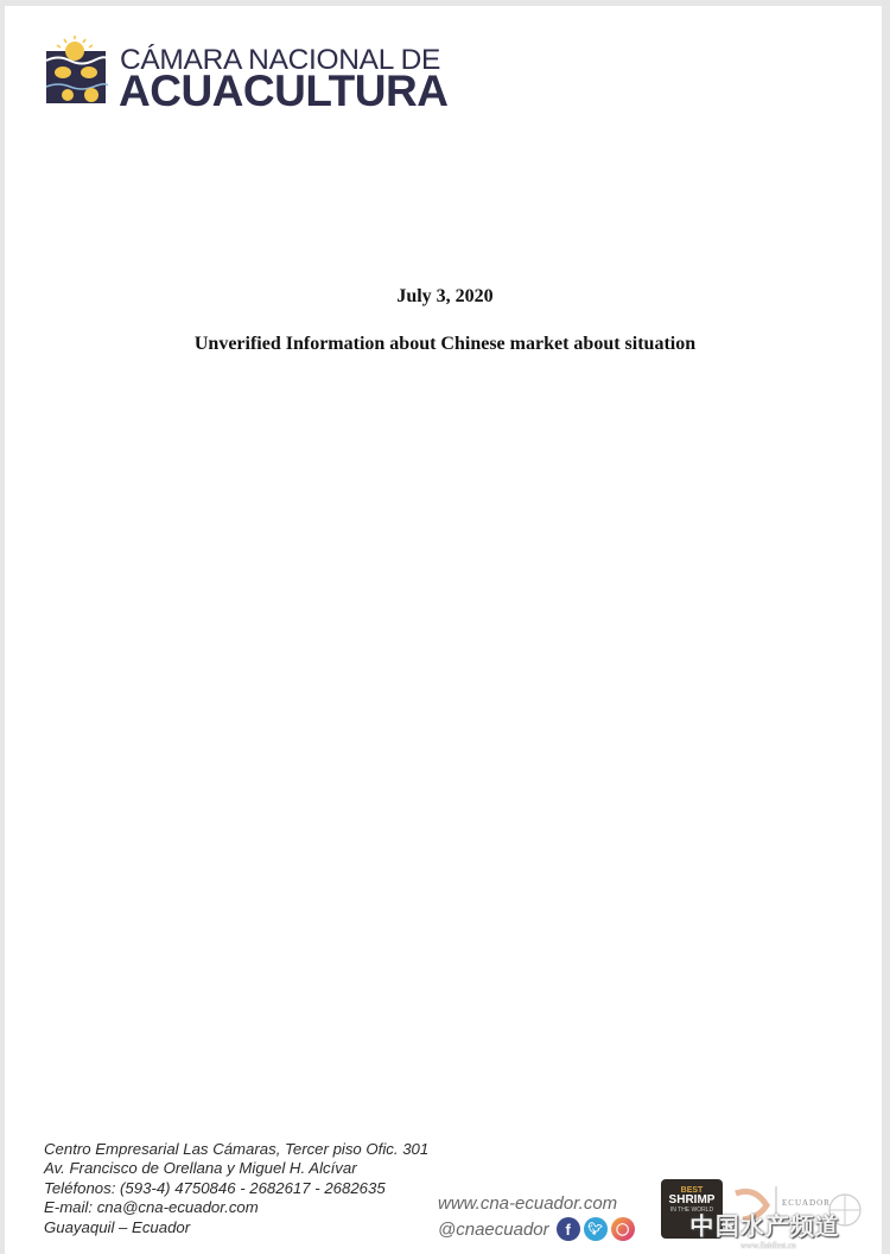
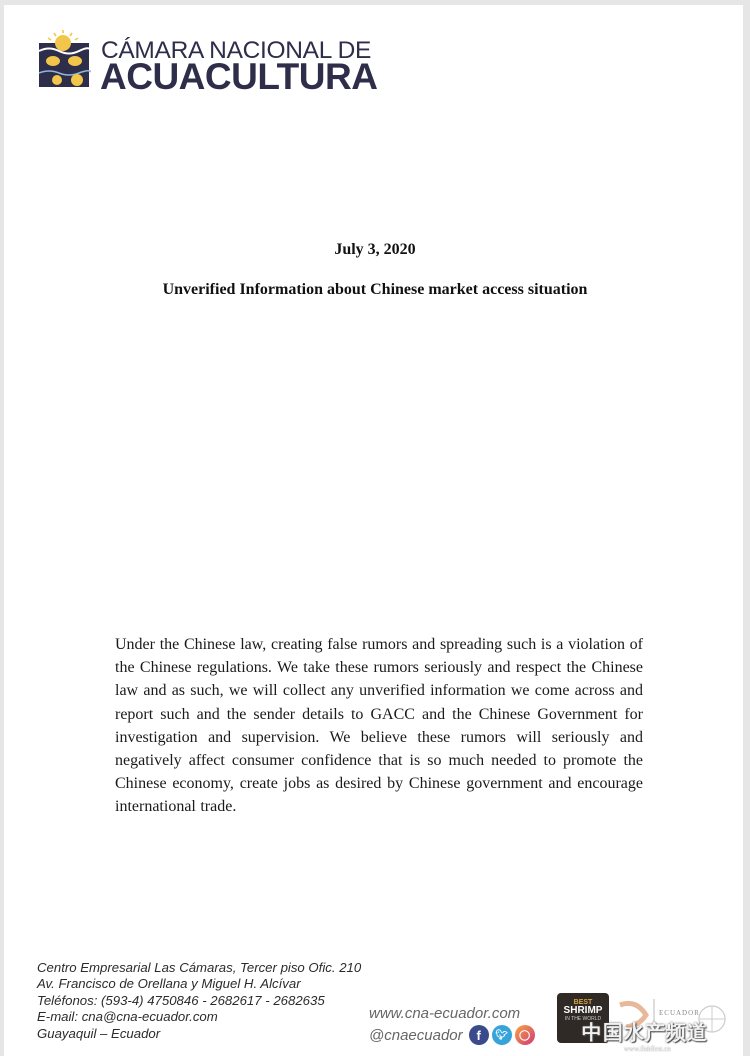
  CÁMARA NACIONAL DE
  ACUACULTURA
  July 3, 2020
- Unverified Information about Chinese market about situation
+ Unverified Information about Chinese market access situation
+ Under the Chinese law, creating false rumors and spreading such is a violation of the Chinese regulations. We take these rumors seriously and respect the Chinese law and as such, we will collect any unverified information we come across and report such and the sender details to GACC and the Chinese Government for investigation and supervision. We believe these rumors will seriously and negatively affect consumer confidence that is so much needed to promote the Chinese economy, create jobs as desired by Chinese government and encourage international trade.
- Centro Empresarial Las Cámaras, Tercer piso Ofic. 301
+ Centro Empresarial Las Cámaras, Tercer piso Ofic. 210
  Av. Francisco de Orellana y Miguel H. Alcívar
  Teléfonos: (593-4) 4750846 - 2682617 - 2682635
  E-mail: cna@cna-ecuador.com
  Guayaquil – Ecuador
  www.cna-ecuador.com
  @cnaecuador
  f
  🐦︎
  ◯
  SHRIMP
  ECUADOR
  中国水产频道
  www.fishfirst.cn
